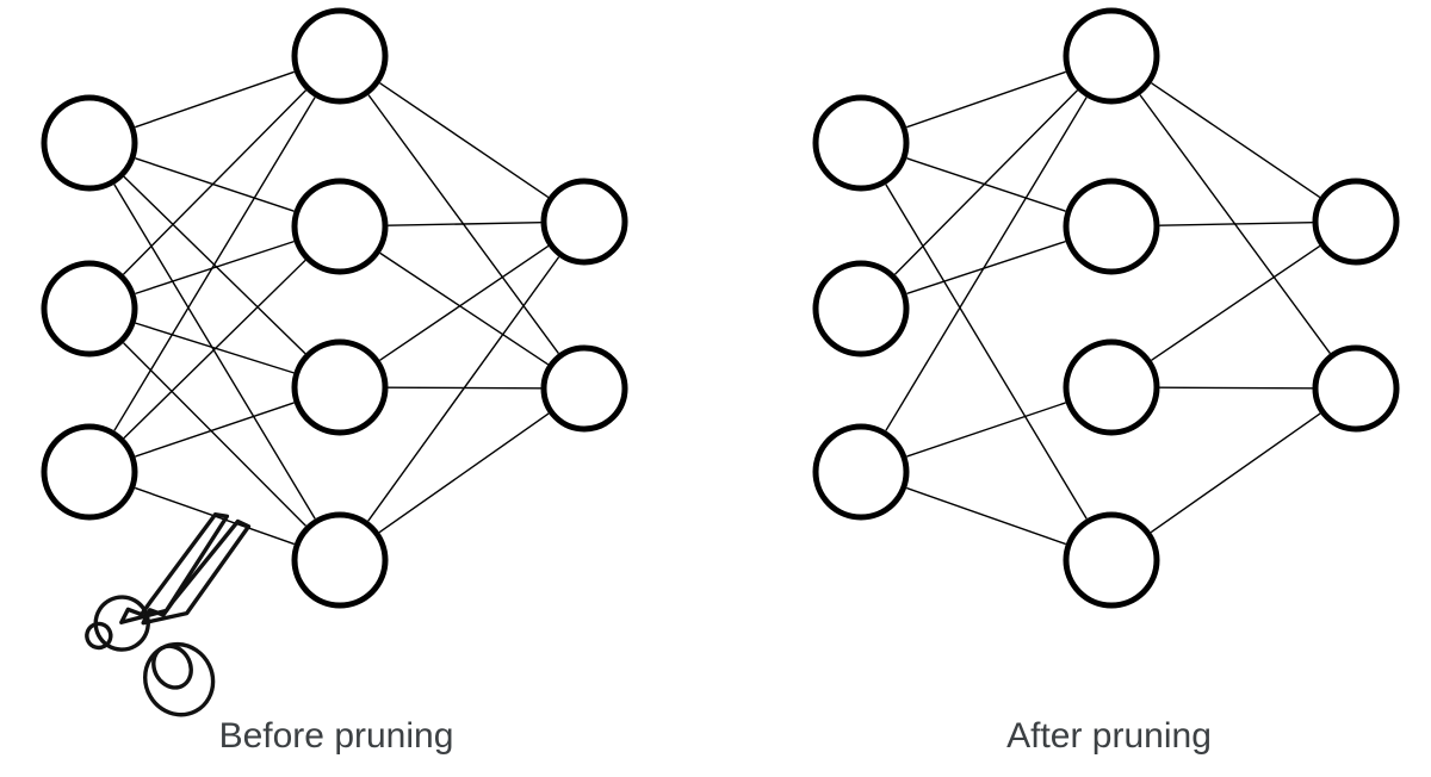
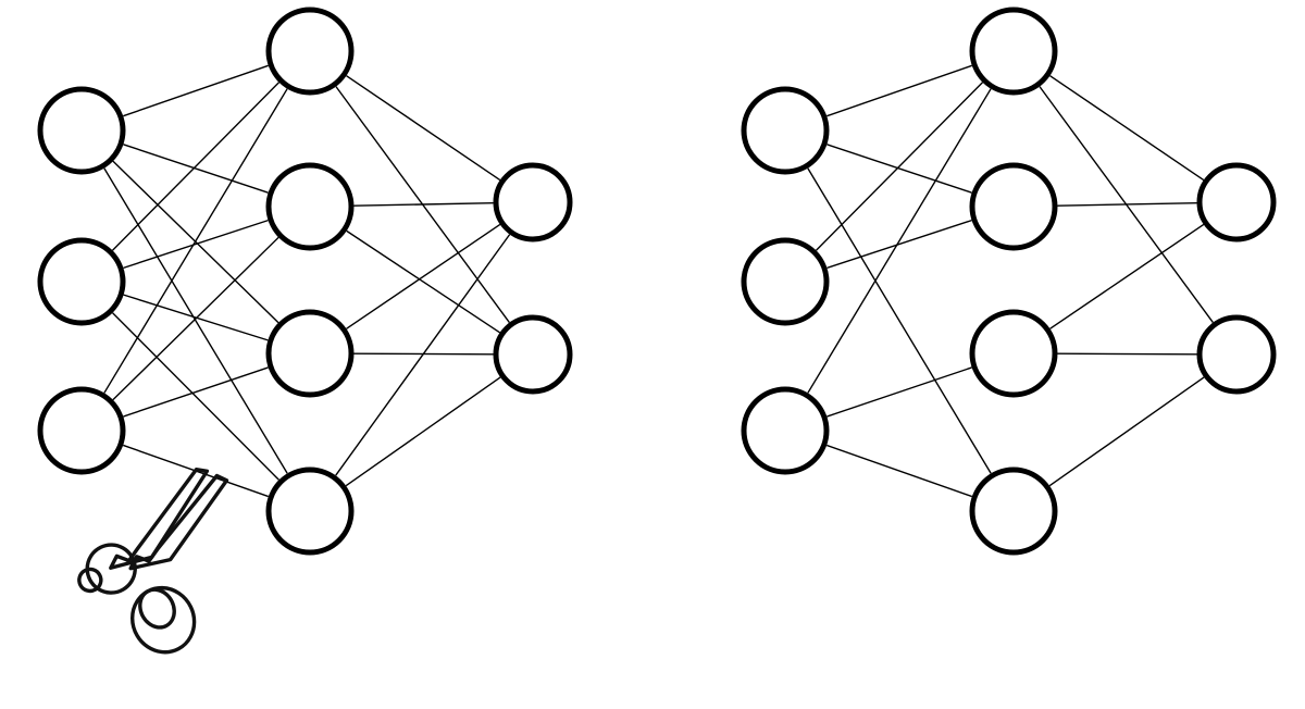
- Before pruning
- After pruning
